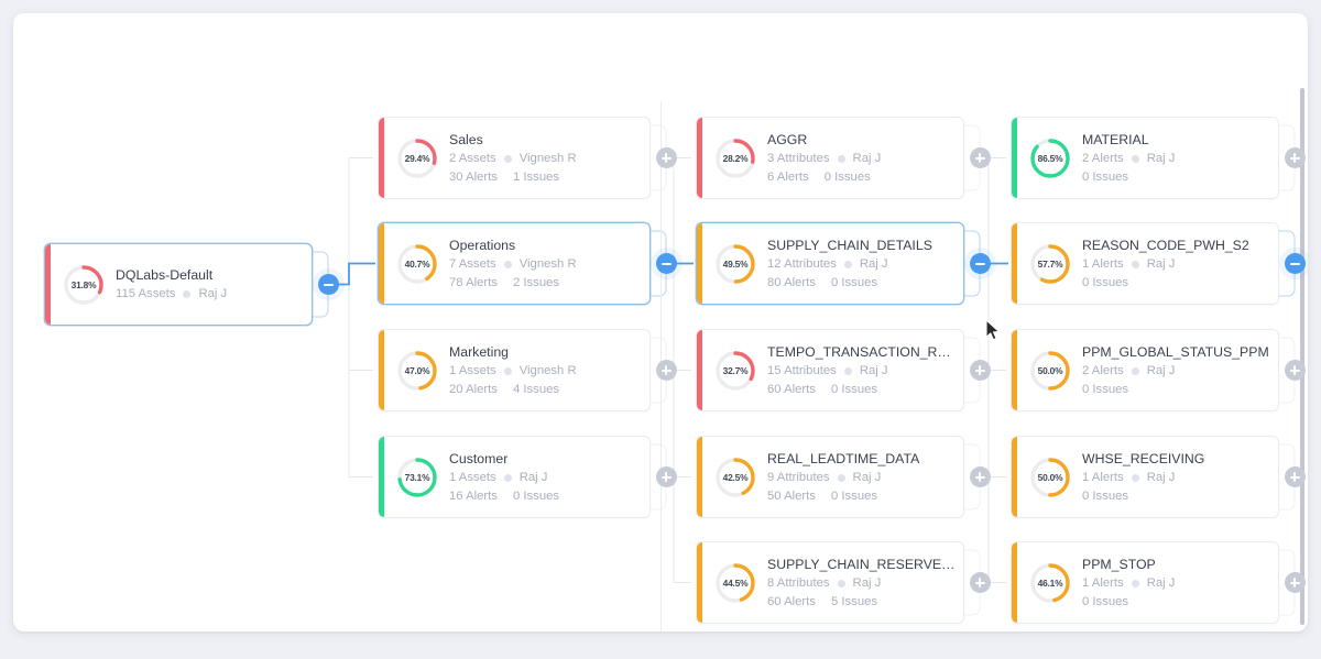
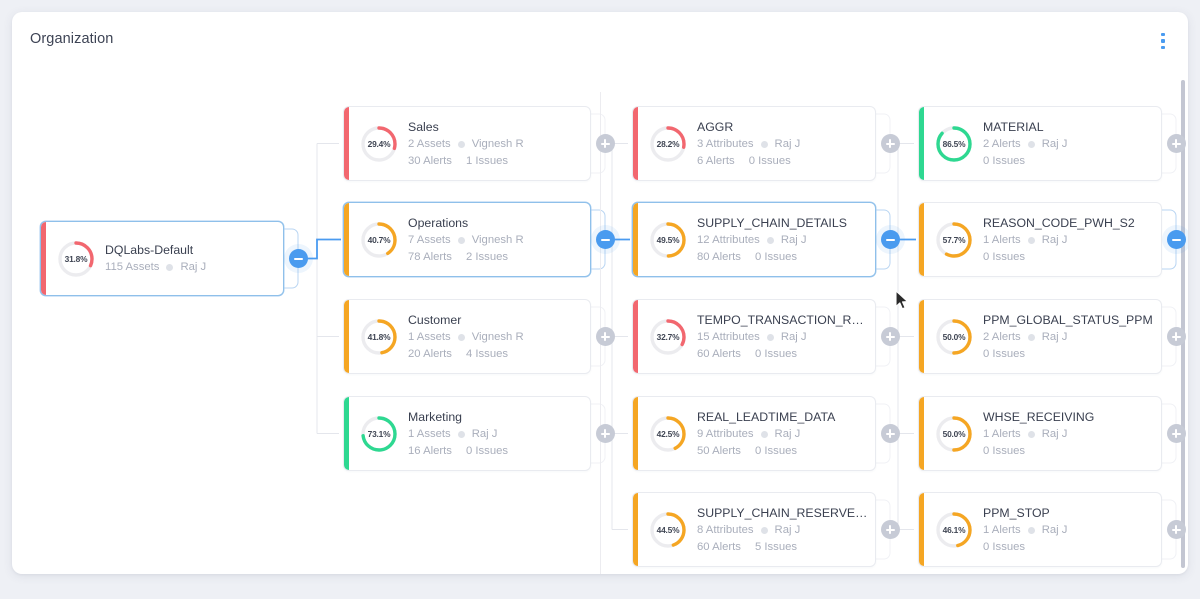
+ Organization
  31.8%
  DQLabs-Default
  115 Assets
  Raj J
  29.4%
  Sales
  2 Assets
  Vignesh R
  30 Alerts
  1 Issues
  40.7%
  Operations
  7 Assets
  Vignesh R
  78 Alerts
  2 Issues
- 47.0%
+ 41.8%
- Marketing
+ Customer
  1 Assets
  Vignesh R
  20 Alerts
  4 Issues
  73.1%
- Customer
+ Marketing
  1 Assets
  Raj J
  16 Alerts
  0 Issues
  28.2%
  AGGR
  3 Attributes
  Raj J
  6 Alerts
  0 Issues
  49.5%
  SUPPLY_CHAIN_DETAILS
  12 Attributes
  Raj J
  80 Alerts
  0 Issues
  32.7%
  TEMPO_TRANSACTION_RE...
  15 Attributes
  Raj J
  60 Alerts
  0 Issues
  42.5%
  REAL_LEADTIME_DATA
  9 Attributes
  Raj J
  50 Alerts
  0 Issues
  44.5%
  SUPPLY_CHAIN_RESERVED.
  8 Attributes
  Raj J
  60 Alerts
  5 Issues
  86.5%
  MATERIAL
  2 Alerts
  Raj J
  0 Issues
  57.7%
  REASON_CODE_PWH_S2
  1 Alerts
  Raj J
  0 Issues
  50.0%
  PPM_GLOBAL_STATUS_PPM
  2 Alerts
  Raj J
  0 Issues
  50.0%
  WHSE_RECEIVING
  1 Alerts
  Raj J
  0 Issues
  46.1%
  PPM_STOP
  1 Alerts
  Raj J
  0 Issues
